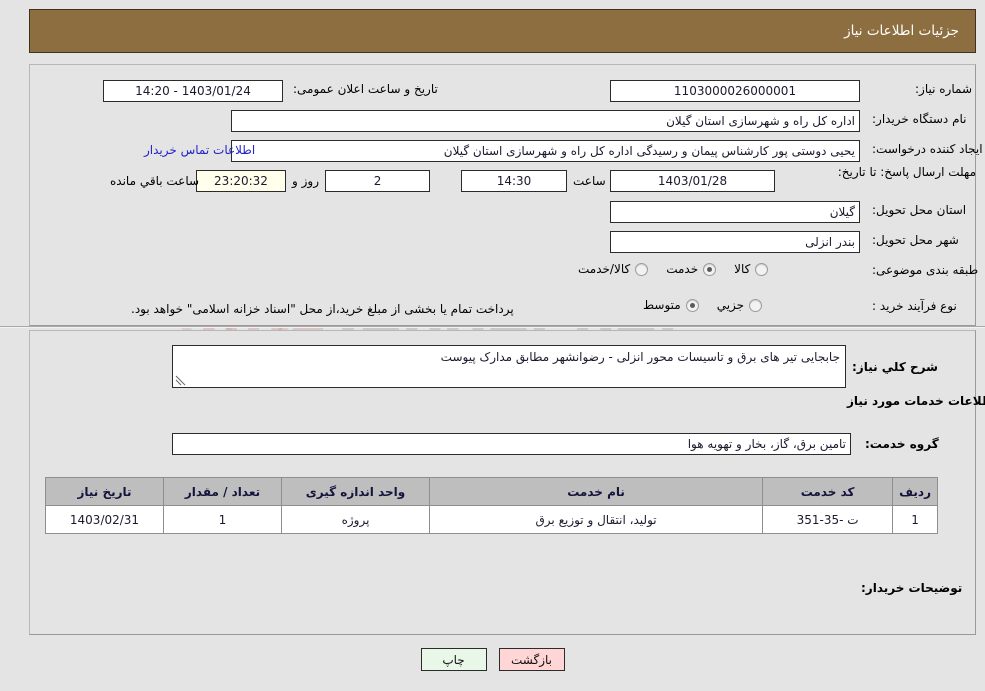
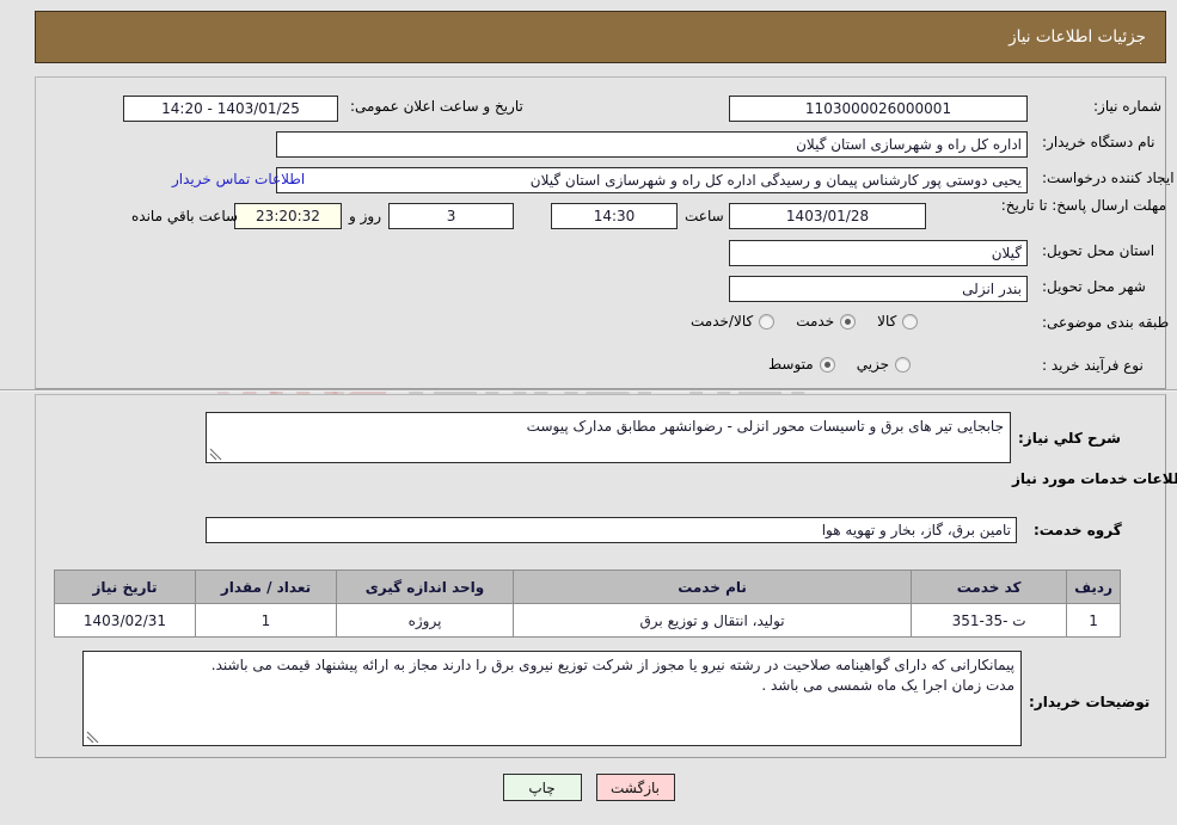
  AnaTender.net
  جزئیات اطلاعات نیاز
  شماره نیاز:
  1103000026000001
  تاریخ و ساعت اعلان عمومی:
- 1403/01/24 - 14:20
+ 1403/01/25 - 14:20
  نام دستگاه خریدار:
  اداره کل راه و شهرسازی استان گیلان
  ایجاد کننده درخواست:
  یحیی دوستی پور کارشناس پیمان و رسیدگی اداره کل راه و شهرسازی استان گیلان
  اطلاعات تماس خریدار
  مهلت ارسال پاسخ: تا تاریخ:
  1403/01/28
  ساعت
  14:30
- 2
+ 3
  روز و
  23:20:32
  ساعت باقي مانده
  استان محل تحویل:
  گیلان
  شهر محل تحویل:
  بندر انزلی
  طبقه بندی موضوعی:
  کالا
  خدمت
  کالا/خدمت
  نوع فرآیند خرید :
  جزیي
  متوسط
- پرداخت تمام یا بخشی از مبلغ خرید،از محل "اسناد خزانه اسلامی" خواهد بود.
  شرح کلي نیاز:
  جابجایی تیر های برق و تاسیسات محور انزلی - رضوانشهر مطابق مدارک پیوست
  لاعات خدمات مورد نیاز
  گروه خدمت:
  تامین برق، گاز، بخار و تهویه هوا
  ردیف	کد خدمت	نام خدمت	واحد اندازه گیری	تعداد / مقدار	تاریخ نیاز
  1	ت -35-351	تولید، انتقال و توزیع برق	پروژه	1	1403/02/31
  توضیحات خریدار:
+ پیمانکارانی که دارای گواهینامه صلاحیت در رشته نیرو یا مجوز از شرکت توزیع نیروی برق را دارند مجاز به ارائه پیشنهاد قیمت می باشند.
+ مدت زمان اجرا یک ماه شمسی می باشد .
  بازگشت
  چاپ
